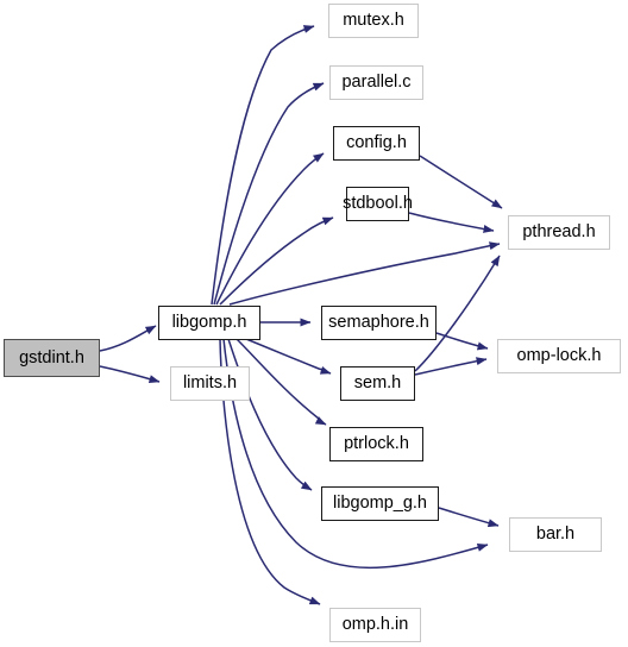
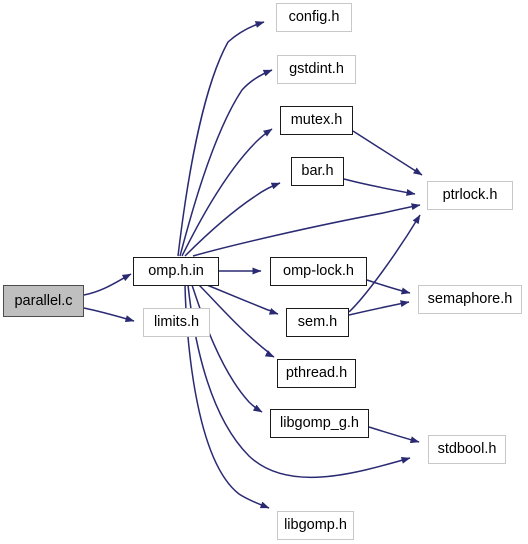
- gstdint.h
+ parallel.c
- libgomp.h
+ omp.h.in
  limits.h
- mutex.h
+ config.h
- parallel.c
+ gstdint.h
- config.h
+ mutex.h
- stdbool.h
+ bar.h
- semaphore.h
+ omp-lock.h
  sem.h
- ptrlock.h
+ pthread.h
  libgomp_g.h
- omp.h.in
+ libgomp.h
- pthread.h
+ ptrlock.h
- omp-lock.h
+ semaphore.h
- bar.h
+ stdbool.h
